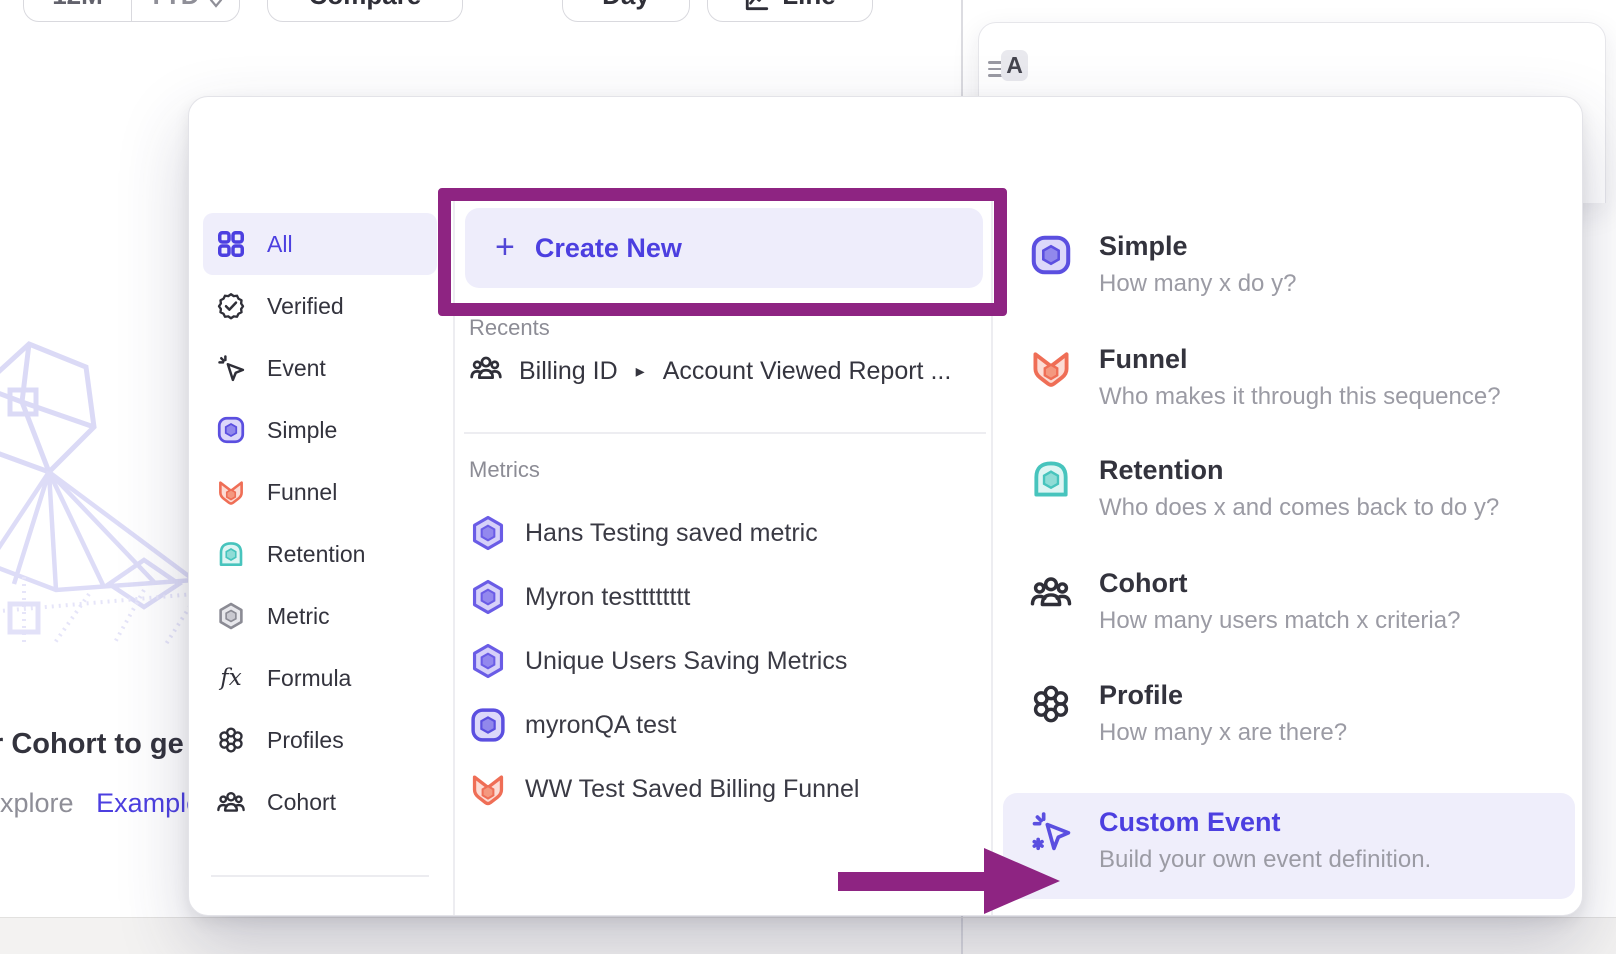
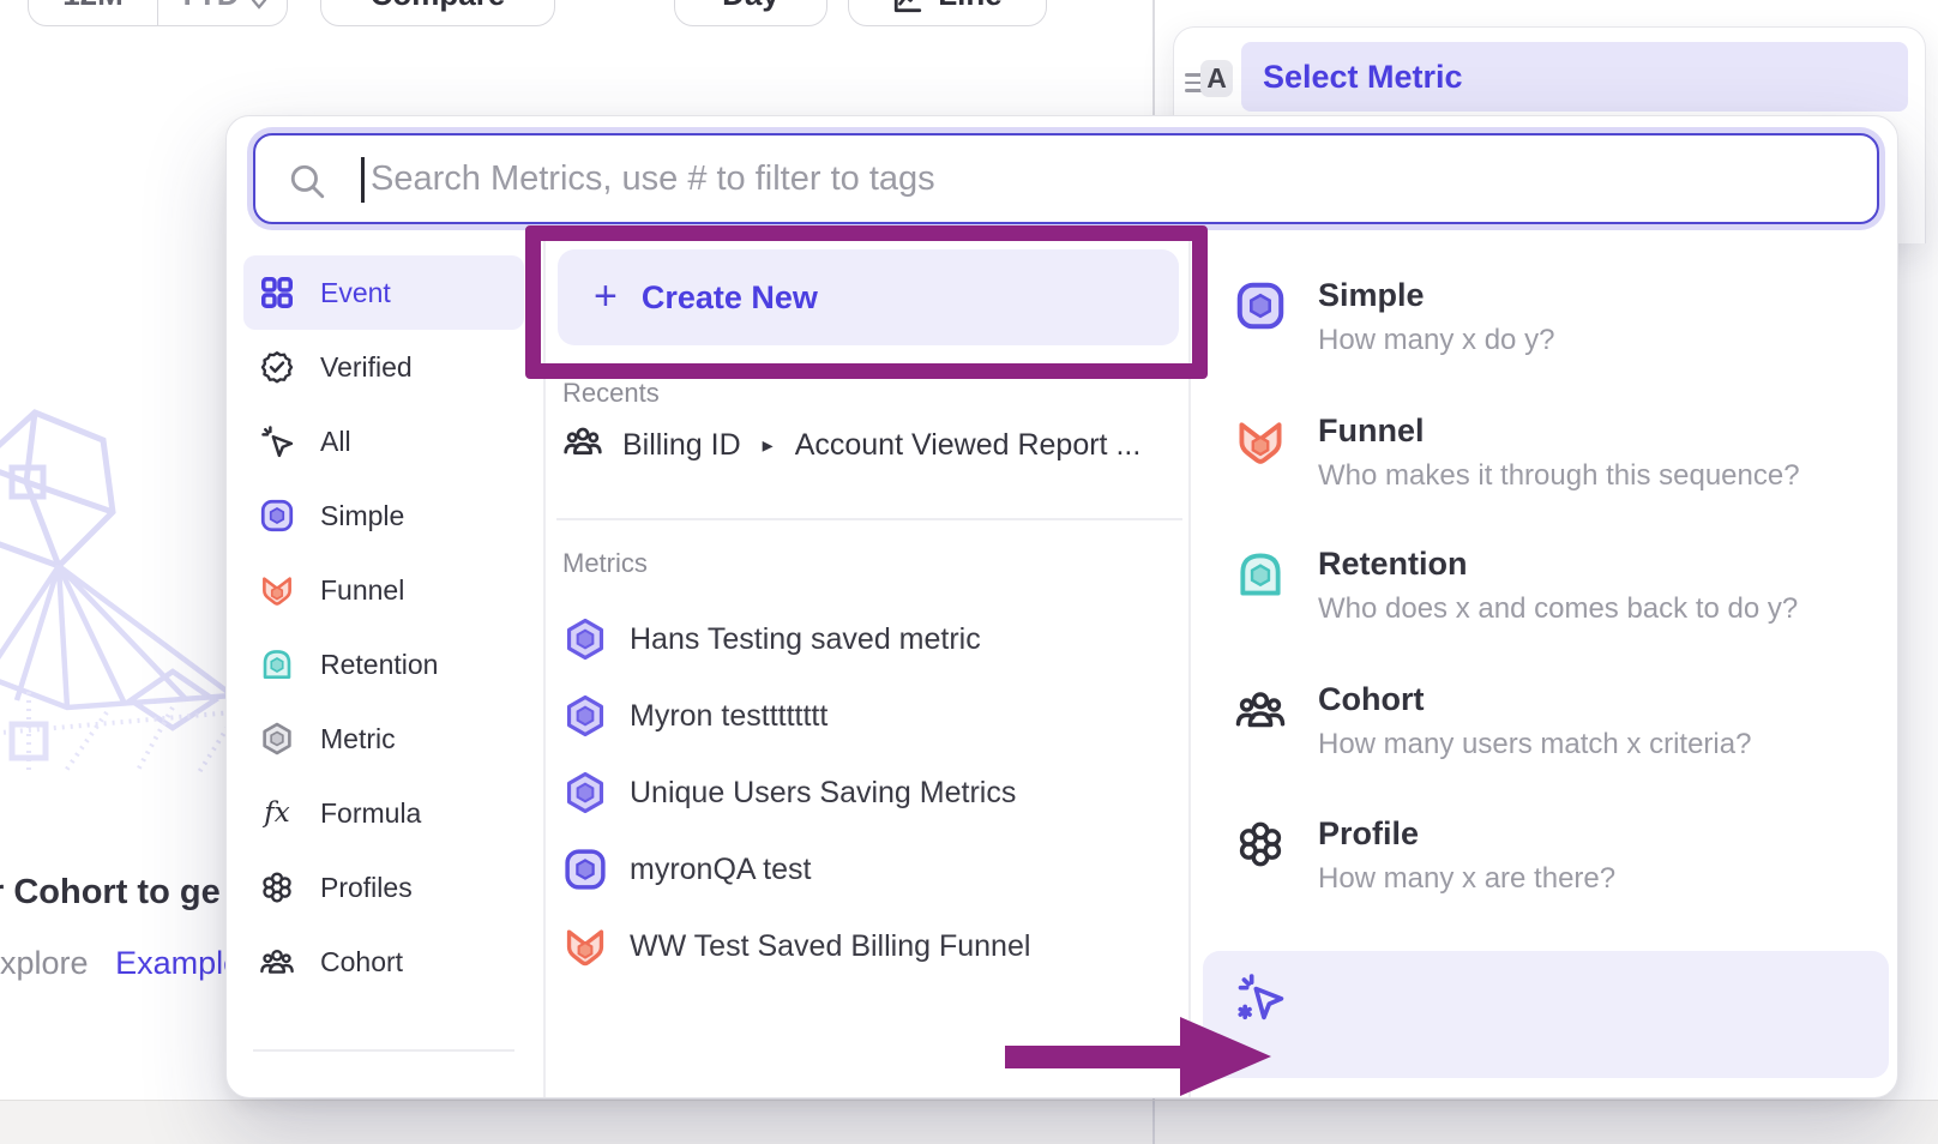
  A
+ Select Metric
  Cohort to ge
  xplore Exampl
+ Search Metrics, use # to filter to tags
- All
+ Event
  Verified
- Event
+ All
  Simple
  Funnel
  Retention
  Metric
  fx
  Formula
  Profiles
  Cohort
  +
  Create New
  Recents
  Billing ID
  ▸
  Account Viewed Report ...
  Metrics
  Hans Testing saved metric
  Myron testttttttt
  Unique Users Saving Metrics
  myronQA test
  WW Test Saved Billing Funnel
  Simple
  How many x do y?
  Funnel
  Who makes it through this sequence?
  Retention
  Who does x and comes back to do y?
  Cohort
  How many users match x criteria?
  Profile
  How many x are there?
- Custom Event
- Build your own event definition.
